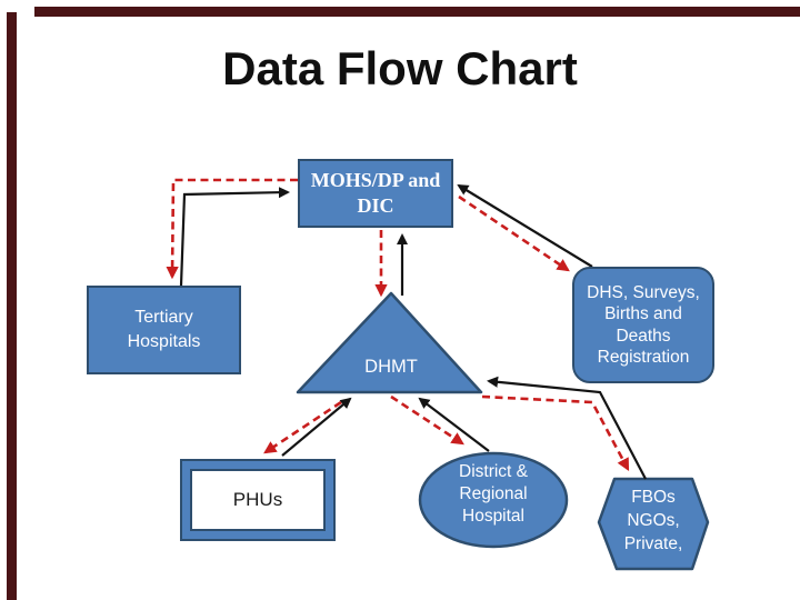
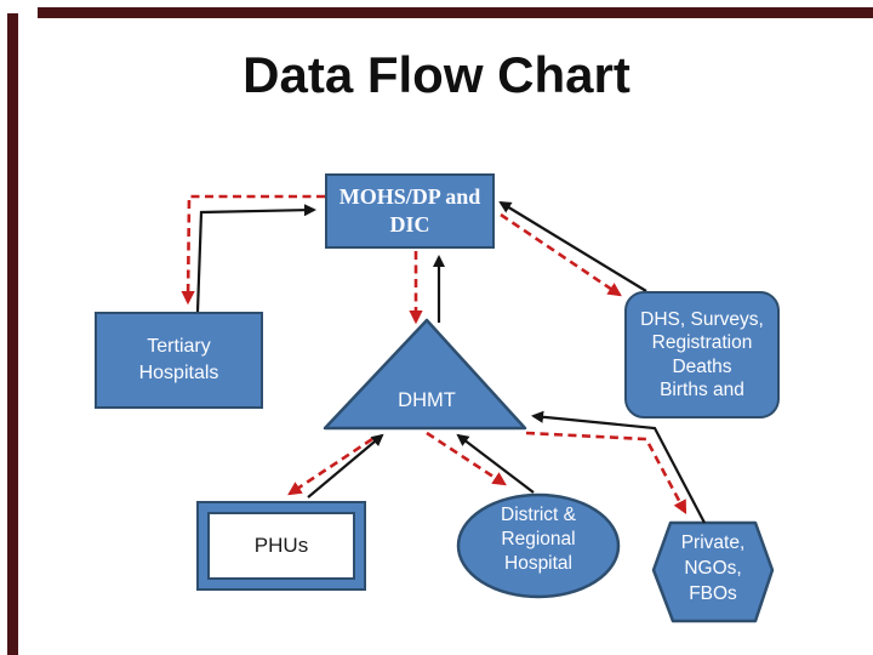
  Data Flow Chart
  MOHS/DP and
  DIC
  Tertiary
  Hospitals
  DHS, Surveys,
- Births and
+ Registration
  Deaths
- Registration
+ Births and
  PHUs
  DHMT
  District &
  Regional
  Hospital
- FBOs
+ Private,
  NGOs,
- Private,
+ FBOs
